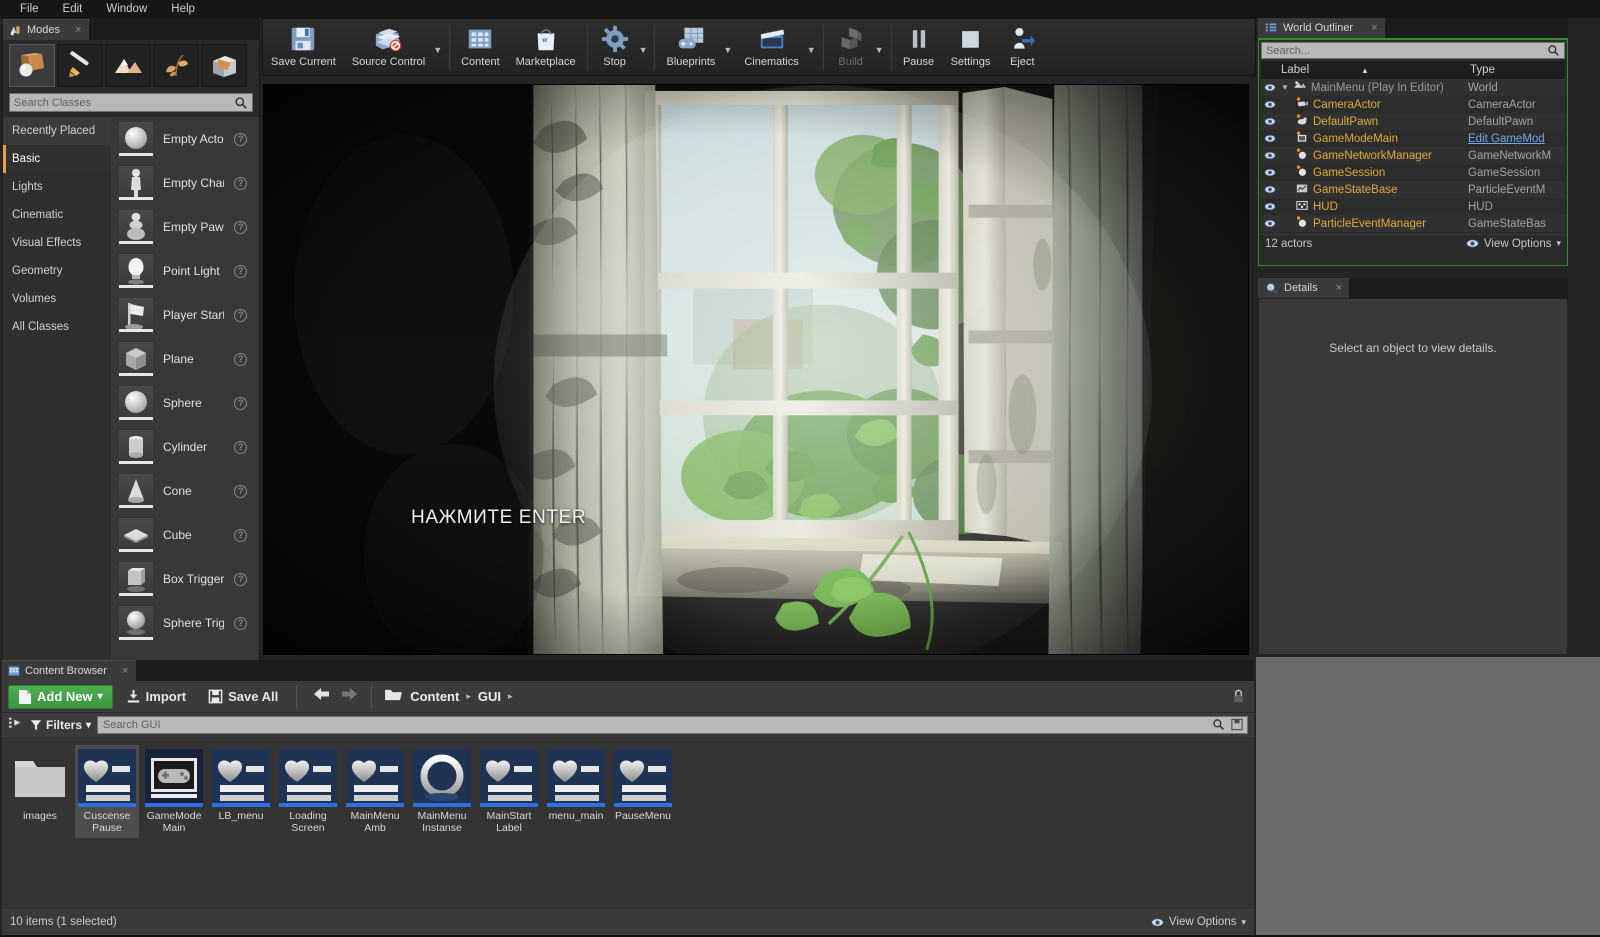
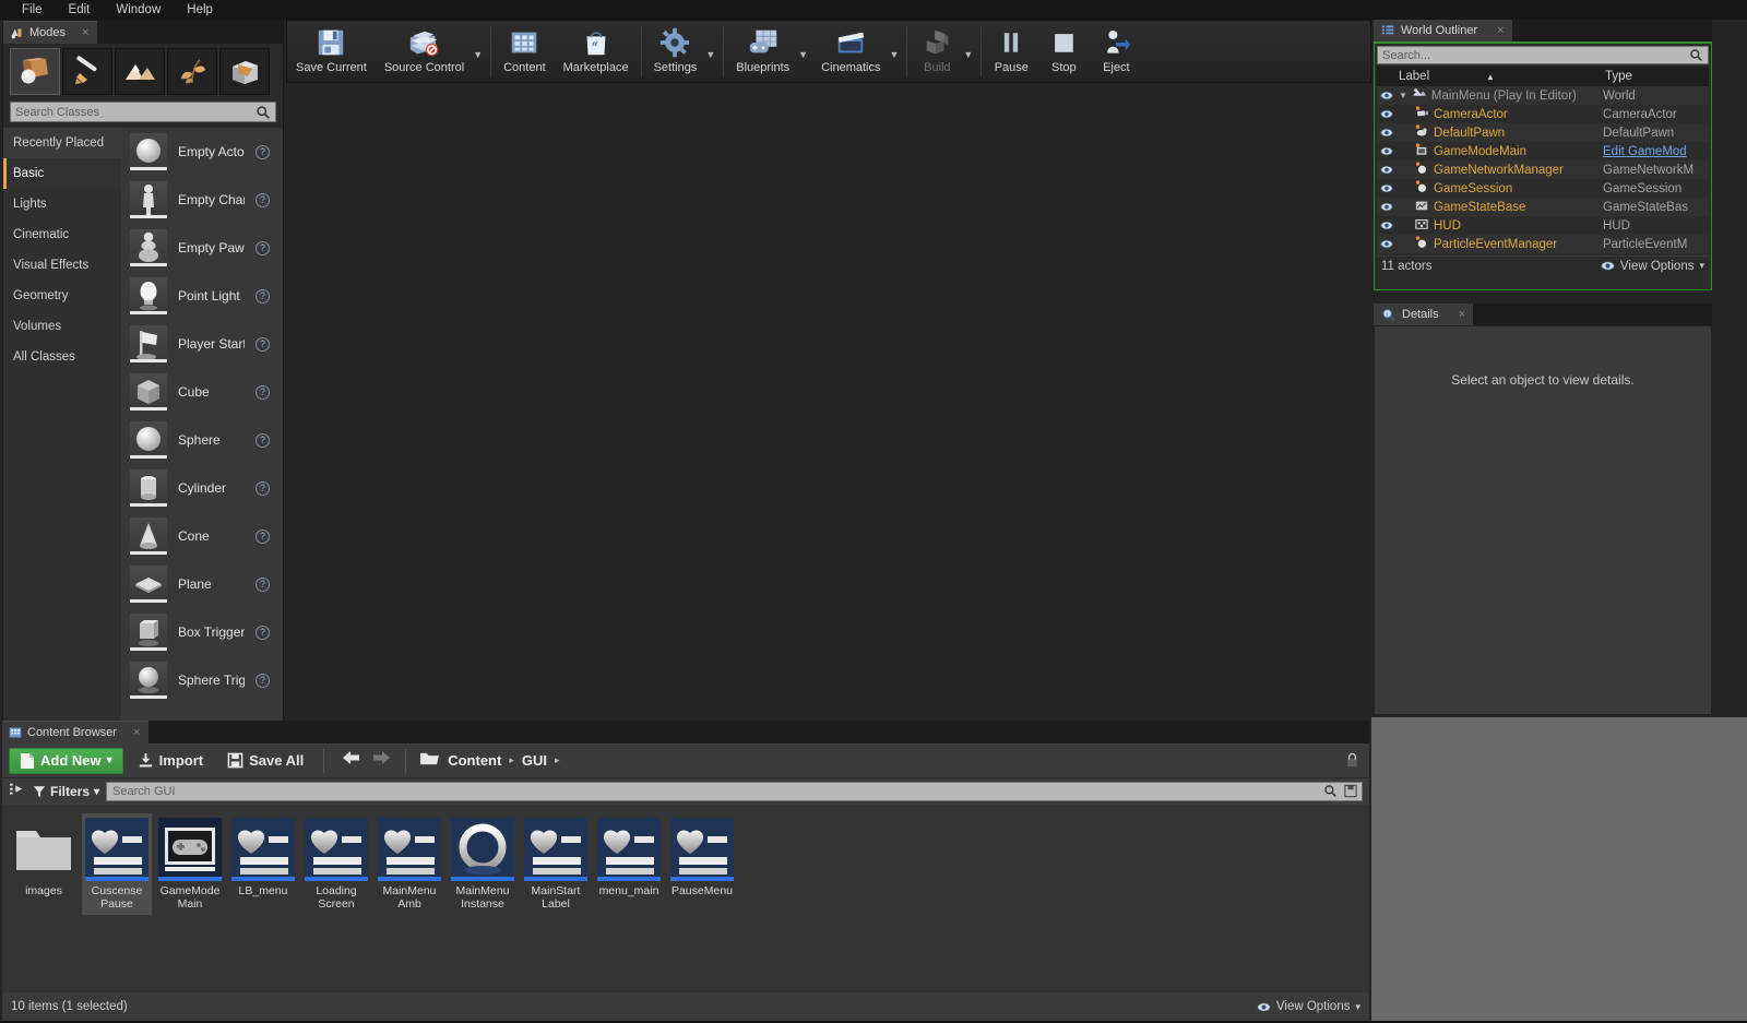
  File
  Edit
  Window
  Help
  Modes
  ×
  Search Classes
  Recently Placed
  Basic
  Lights
  Cinematic
  Visual Effects
  Geometry
  Volumes
  All Classes
  Empty Acto
  ?
  Empty Cha
  ?
  Empty Paw
  ?
  Point Light
  ?
  Player Star
  ?
- Plane
+ Cube
  ?
  Sphere
  ?
  Cylinder
  ?
  Cone
  ?
- Cube
+ Plane
  ?
  Box Trigger
  ?
  Sphere Trig
  ?
  Save Current
  Source Control
  ▼
  Content
  𝓊
  Marketplace
- Stop
+ Settings
  ▼
  Blueprints
  ▼
  Cinematics
  ▼
  Build
  ▼
  Pause
- Settings
+ Stop
  Eject
- НАЖМИТЕ ENTER
  World Outliner
  ×
  Search...
  Label
  ▲
  Type
  ▼
  MainMenu (Play In Editor)
  World
  CameraActor
  CameraActor
  DefaultPawn
  DefaultPawn
  GameModeMain
  Edit GameMod
  GameNetworkManager
  GameNetworkM
  GameSession
  GameSession
  GameStateBase
- ParticleEventM
+ GameStateBas
  HUD
  HUD
  ParticleEventManager
- GameStateBas
+ ParticleEventM
- 12 actors
+ 11 actors
  View Options
  ▾
  Details
  ×
  Select an object to view details.
  Content Browser
  ×
  Add New
  ▾
  Import
  Save All
  Content
  ▸
  GUI
  ▸
  Filters
  ▾
  Search GUI
  images
  Cuscense Pause
  GameMode Main
  LB_menu
  Loading Screen
  MainMenu Amb
  MainMenu Instanse
  MainStart Label
  menu_main
  PauseMenu
  10 items (1 selected)
  View Options
  ▾
